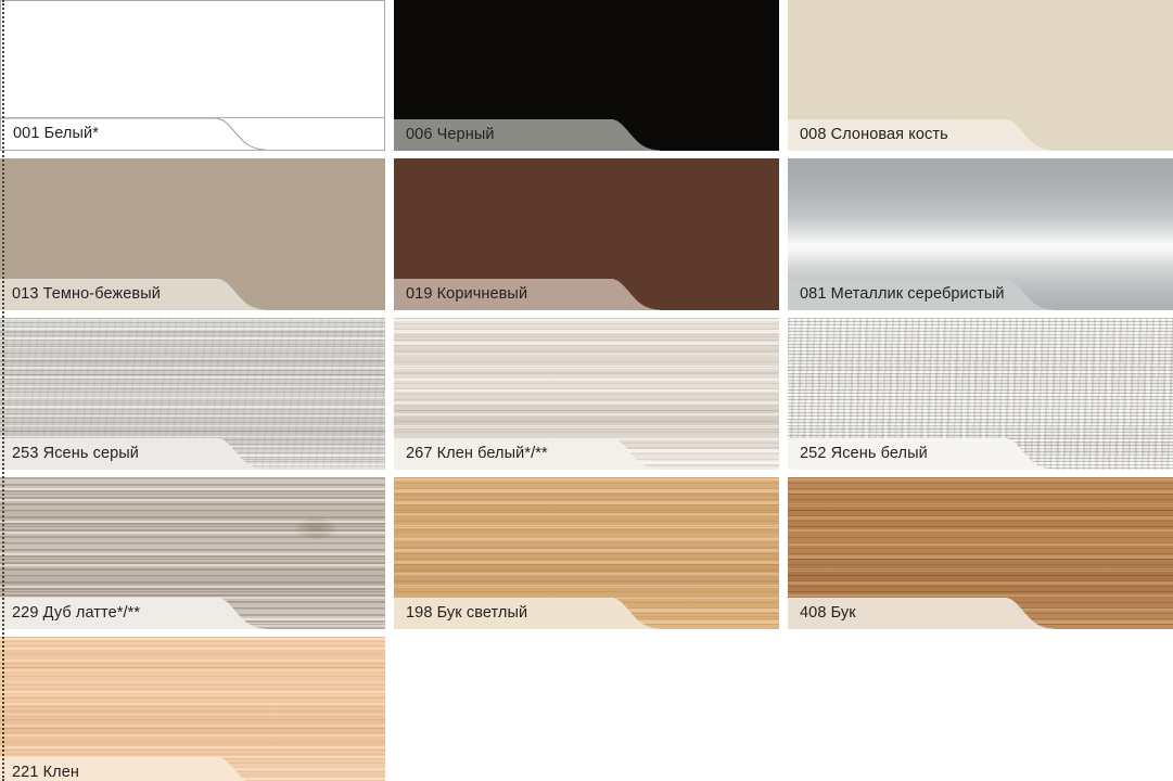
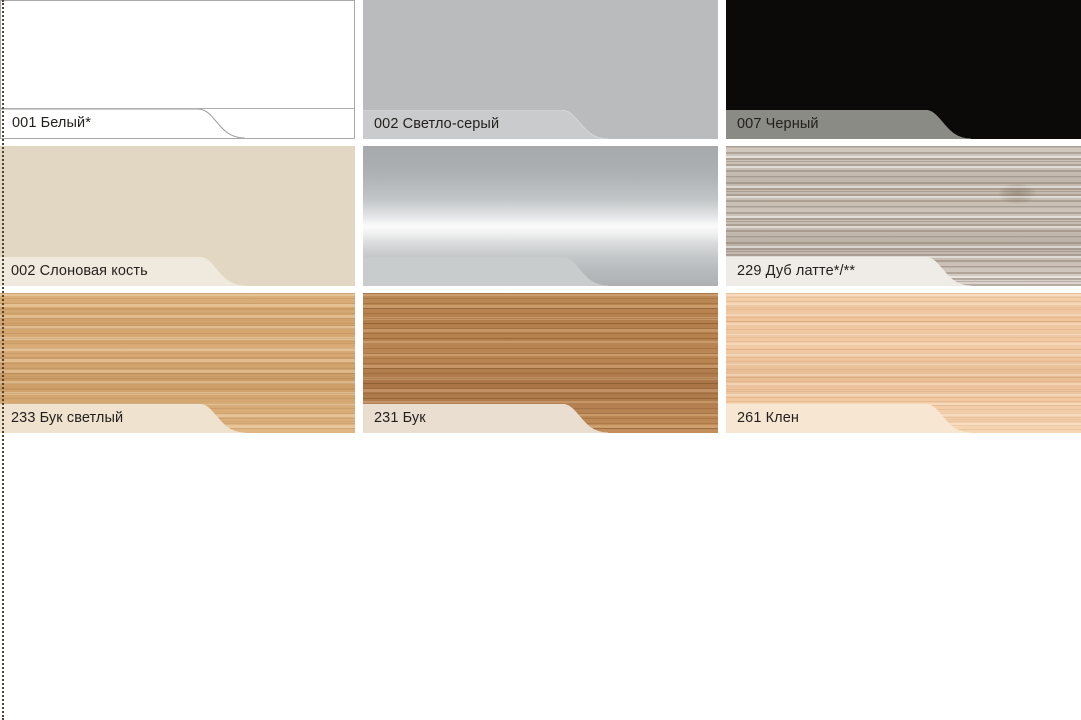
  001 Белый*
+ 002 Светло-серый
- 006 Черный
+ 007 Черный
- 008 Слоновая кость
+ 002 Слоновая кость
- 013 Темно-бежевый
- 019 Коричневый
- 081 Металлик серебристый
- 253 Ясень серый
- 267 Клен белый*/**
- 252 Ясень белый
  229 Дуб латте*/**
- 198 Бук светлый
+ 233 Бук светлый
- 408 Бук
+ 231 Бук
- 221 Клен
+ 261 Клен
